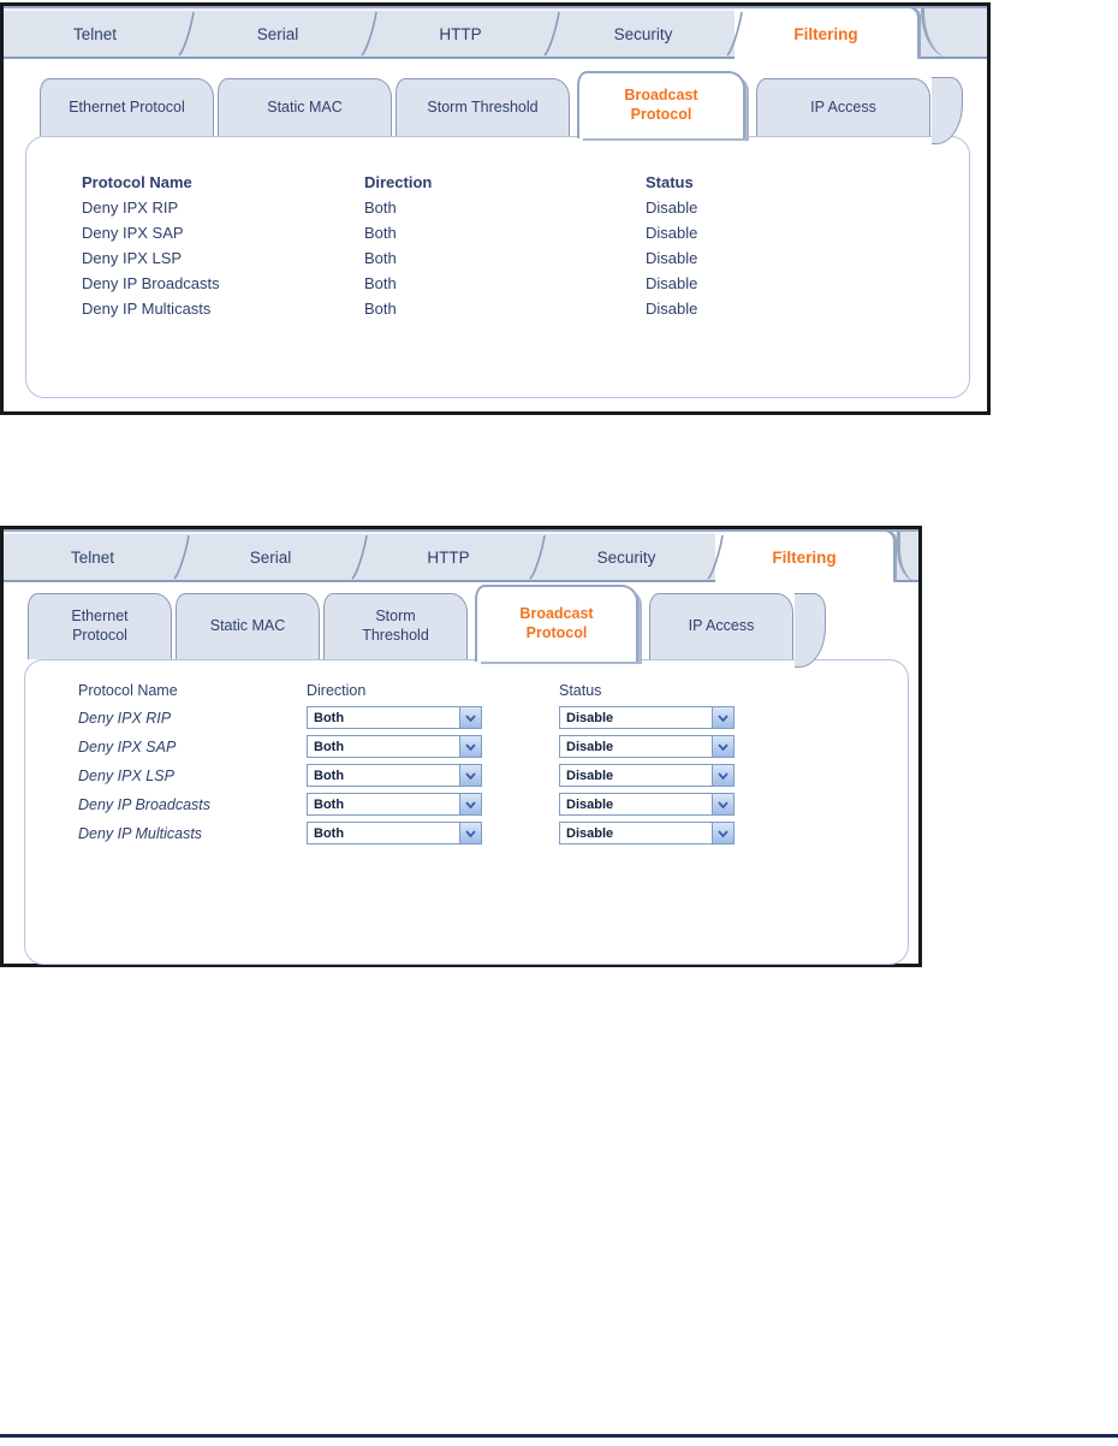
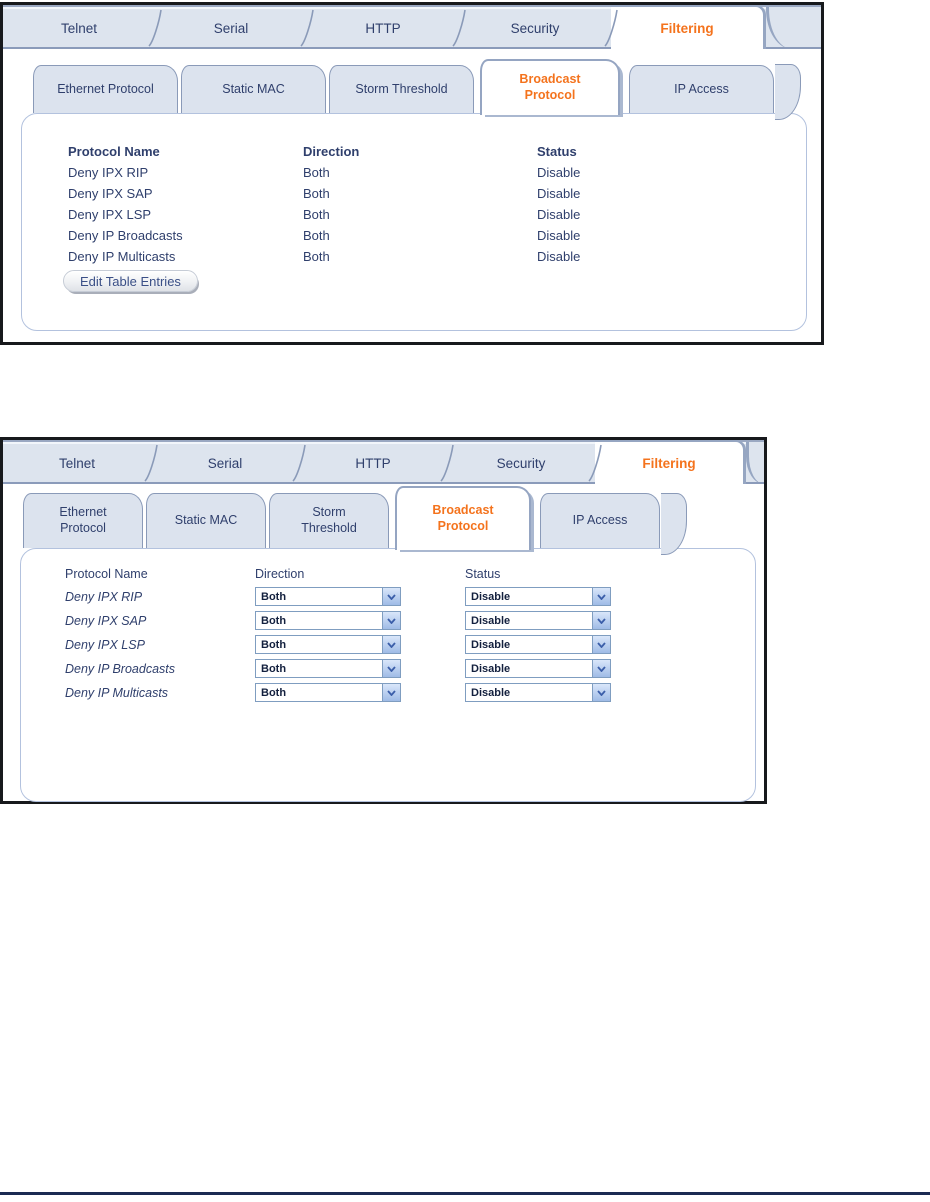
  Telnet
  Serial
  HTTP
  Security
  Filtering
  Ethernet Protocol
  Static MAC
  Storm Threshold
  Broadcast Protocol
  IP Access
  Protocol Name
  Direction
  Status
  Deny IPX RIP
  Both
  Disable
  Deny IPX SAP
  Both
  Disable
  Deny IPX LSP
  Both
  Disable
  Deny IP Broadcasts
  Both
  Disable
  Deny IP Multicasts
  Both
  Disable
+ Edit Table Entries
  Telnet
  Serial
  HTTP
  Security
  Filtering
  Ethernet Protocol
  Static MAC
  Storm Threshold
  Broadcast Protocol
  IP Access
  Protocol Name
  Direction
  Status
  Deny IPX RIP
  Both
  Disable
  Deny IPX SAP
  Both
  Disable
  Deny IPX LSP
  Both
  Disable
  Deny IP Broadcasts
  Both
  Disable
  Deny IP Multicasts
  Both
  Disable
